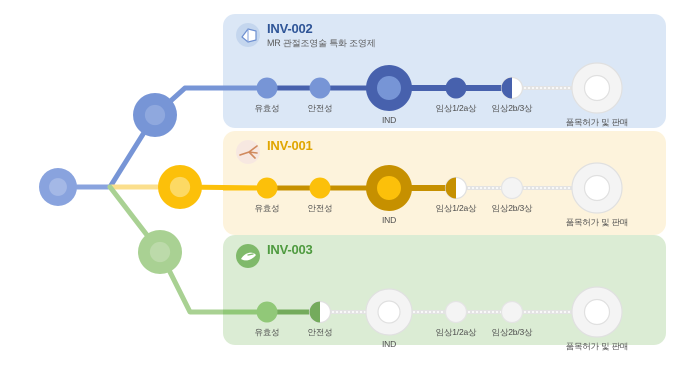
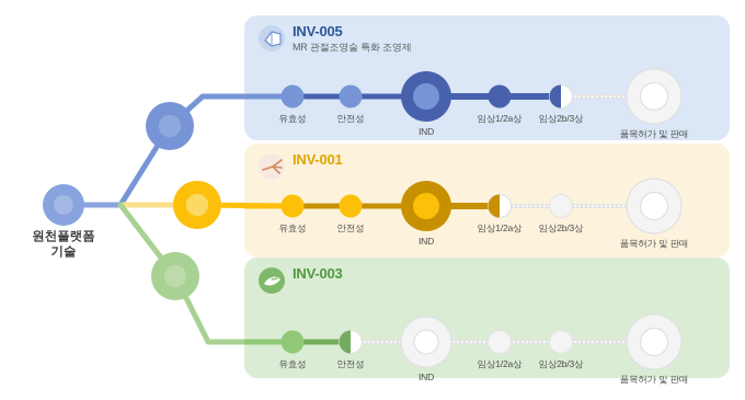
  유효성
  안전성
  IND
  임상1/2a상
  임상2b/3상
  품목허가 및 판매
- INV-002
+ INV-005
  MR 관절조영술 특화 조영제
  유효성
  안전성
  IND
  임상1/2a상
  임상2b/3상
  품목허가 및 판매
  INV-001
  유효성
  안전성
  IND
  임상1/2a상
  임상2b/3상
  품목허가 및 판매
  INV-003
+ 원천플랫폼
+ 기술
